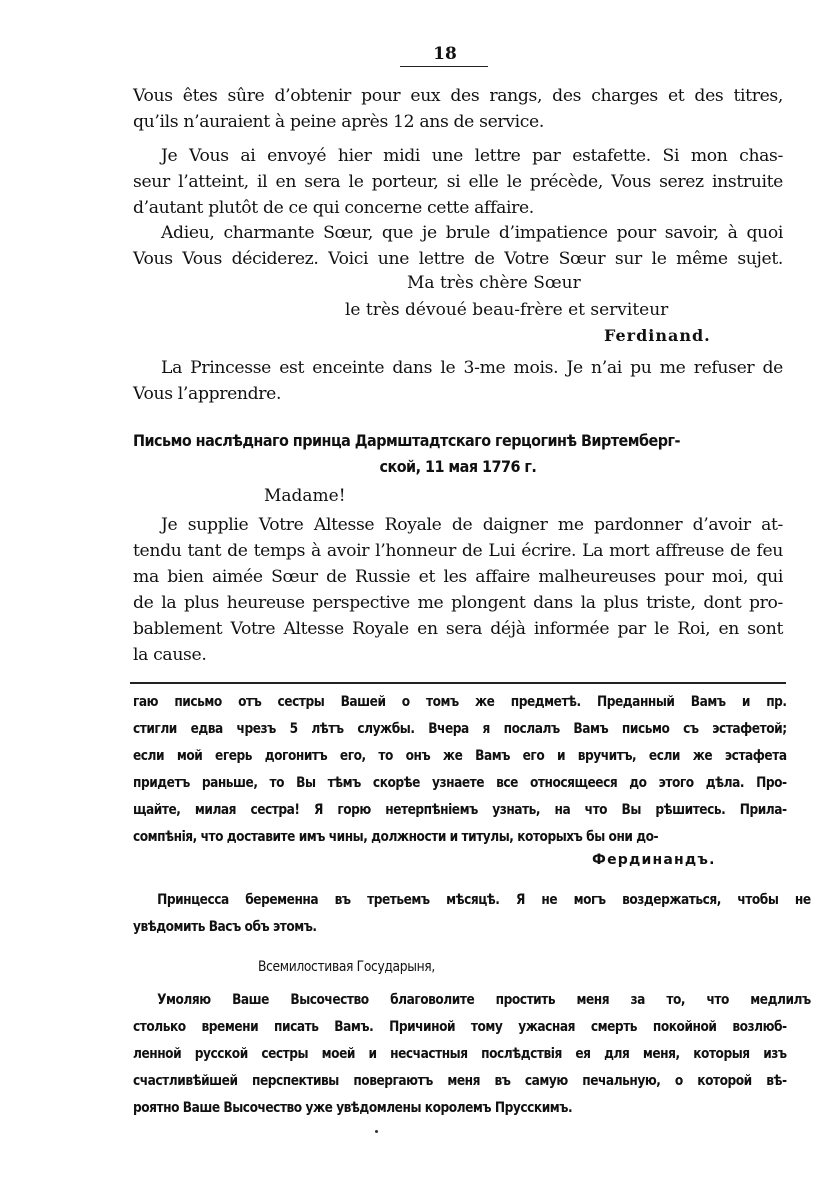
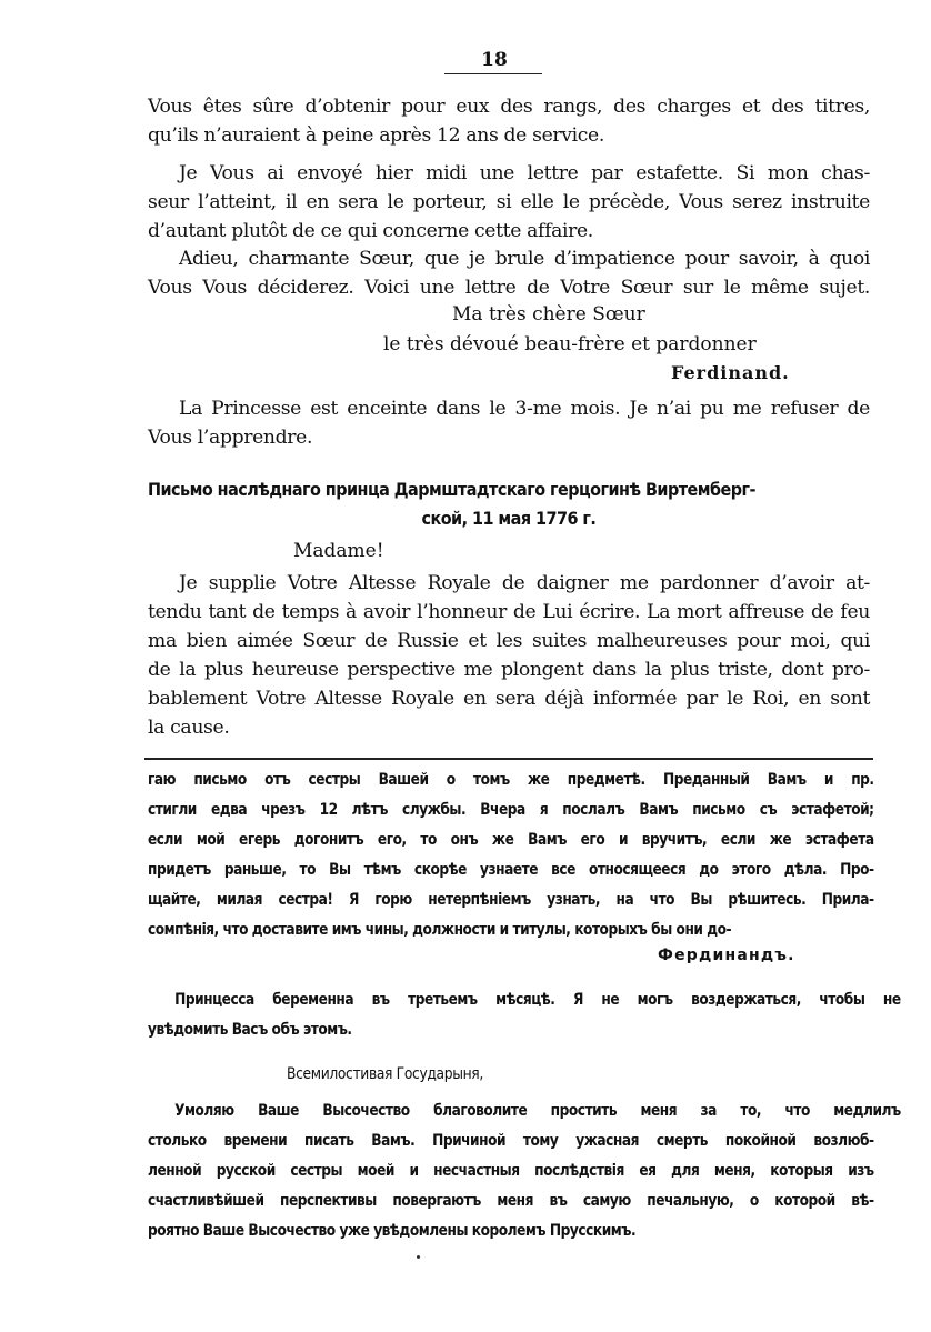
  18
  Vous êtes sûre d’obtenir pour eux des rangs, des charges et des titres,
  qu’ils n’auraient à peine après 12 ans de service.
  Je Vous ai envoyé hier midi une lettre par estafette. Si mon chas-
  seur l’atteint, il en sera le porteur, si elle le précède, Vous serez instruite
  d’autant plutôt de ce qui concerne cette affaire.
  Adieu, charmante Sœur, que je brule d’impatience pour savoir, à quoi
  Vous Vous déciderez. Voici une lettre de Votre Sœur sur le même sujet.
  Ma très chère Sœur
- le très dévoué beau-frère et serviteur
+ le très dévoué beau-frère et pardonner
  Ferdinand.
  La Princesse est enceinte dans le 3-me mois. Je n’ai pu me refuser de
  Vous l’apprendre.
  Письмо наслѣднаго принца Дармштадтскаго герцогинѣ Виртемберг-
  ской, 11 мая 1776 г.
  Madame!
  Je supplie Votre Altesse Royale de daigner me pardonner d’avoir at-
  tendu tant de temps à avoir l’honneur de Lui écrire. La mort affreuse de feu
- ma bien aimée Sœur de Russie et les affaire malheureuses pour moi, qui
+ ma bien aimée Sœur de Russie et les suites malheureuses pour moi, qui
  de la plus heureuse perspective me plongent dans la plus triste, dont pro-
  bablement Votre Altesse Royale en sera déjà informée par le Roi, en sont
  la cause.
  гаю письмо отъ сестры Вашей о томъ же предметѣ. Преданный Вамъ и пр.
- стигли едва чрезъ 5 лѣтъ службы. Вчера я послалъ Вамъ письмо съ эстафетой;
+ стигли едва чрезъ 12 лѣтъ службы. Вчера я послалъ Вамъ письмо съ эстафетой;
  если мой егерь догонитъ его, то онъ же Вамъ его и вручитъ, если же эстафета
  придетъ раньше, то Вы тѣмъ скорѣе узнаете все относящееся до этого дѣла. Про-
  щайте, милая сестра! Я горю нетерпѣніемъ узнать, на что Вы рѣшитесь. Прила-
  сомпѣнія, что доставите имъ чины, должности и титулы, которыхъ бы они до-
  Фердинандъ.
  Принцесса беременна въ третьемъ мѣсяцѣ. Я не могъ воздержаться, чтобы не
  увѣдомить Васъ объ этомъ.
  Всемилостивая Государыня,
  Умоляю Ваше Высочество благоволите простить меня за то, что медлилъ
  столько времени писать Вамъ. Причиной тому ужасная смерть покойной возлюб-
  ленной русской сестры моей и несчастныя послѣдствія ея для меня, которыя изъ
  счастливѣйшей перспективы повергаютъ меня въ самую печальную, о которой вѣ-
  роятно Ваше Высочество уже увѣдомлены королемъ Прусскимъ.
